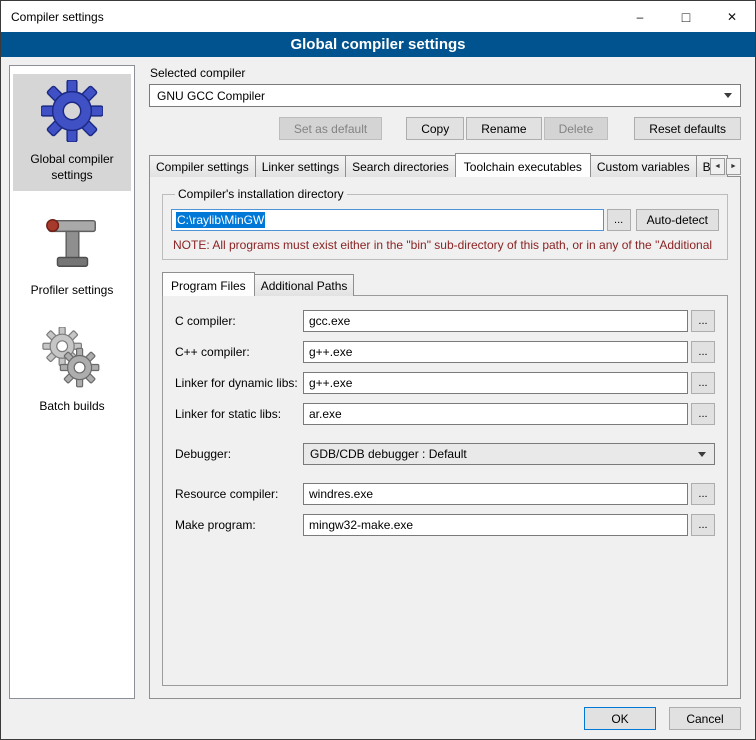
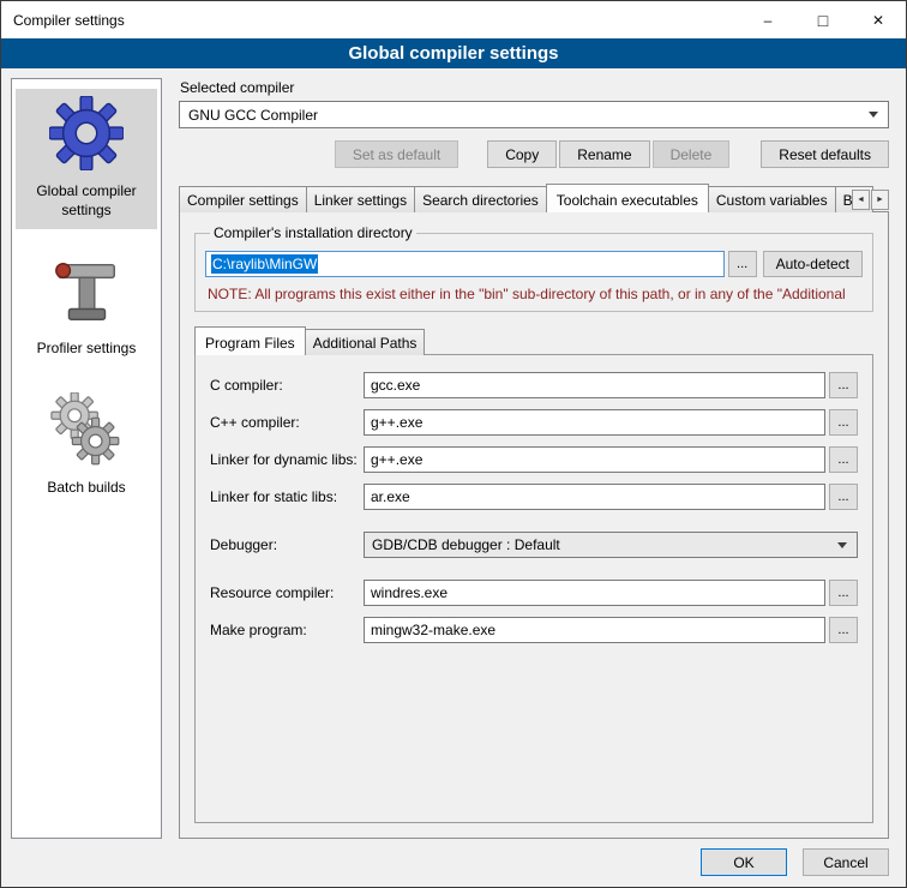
  Compiler settings
  –
  □
  ✕
  Global compiler settings
  Global compiler settings
  Profiler settings
  Batch builds
  Selected compiler
  GNU GCC Compiler
  Set as default
  Copy
  Rename
  Delete
  Reset defaults
  Compiler settings
  Linker settings
  Search directories
  Toolchain executables
  Custom variables
  Compiler's installation directory
  C:\raylib\MinGW
  ...
  Auto-detect
- NOTE: All programs must exist either in the "bin" sub-directory of this path, or in any of the "Additional
+ NOTE: All programs this exist either in the "bin" sub-directory of this path, or in any of the "Additional
  Program Files
  Additional Paths
  C compiler:
  gcc.exe
  ...
  C++ compiler:
  g++.exe
  ...
  Linker for dynamic libs:
  g++.exe
  ...
  Linker for static libs:
  ar.exe
  ...
  Debugger:
  GDB/CDB debugger : Default
  Resource compiler:
  windres.exe
  ...
  Make program:
  mingw32-make.exe
  ...
  OK
  Cancel
